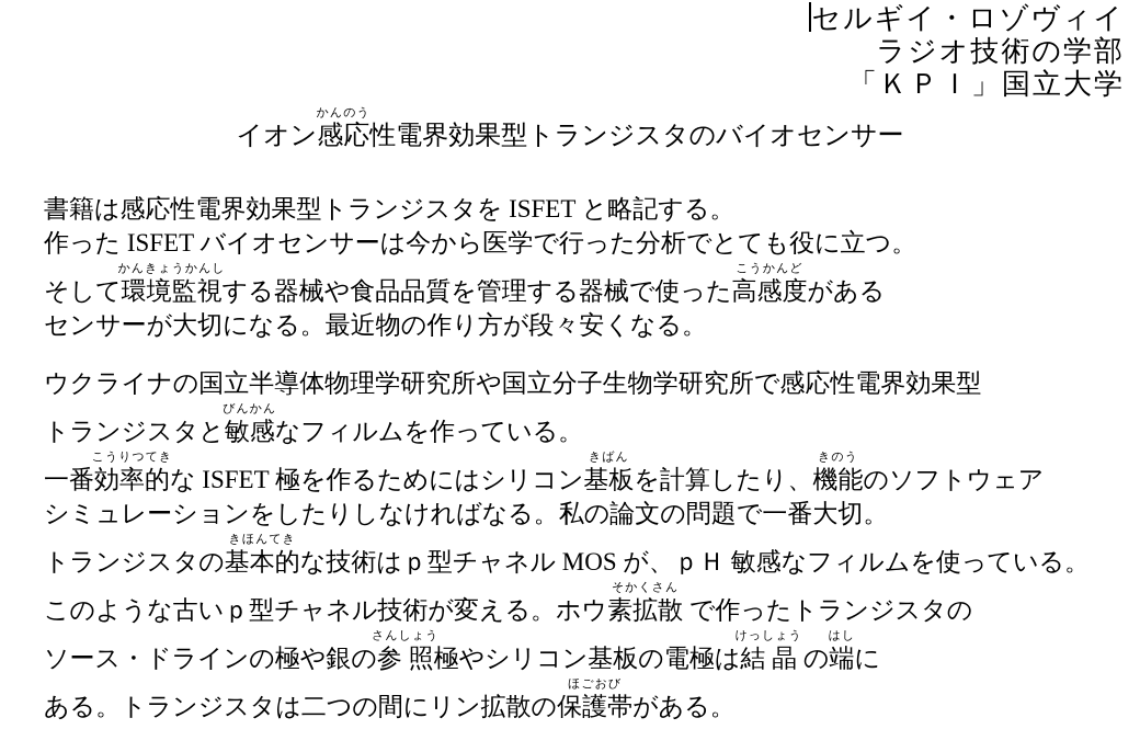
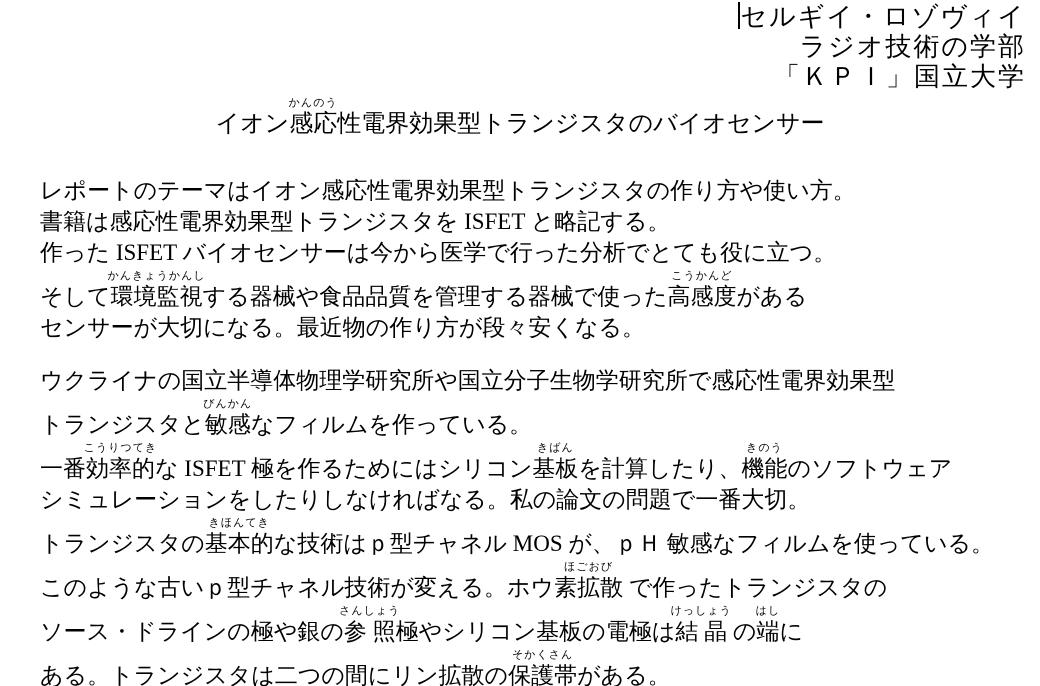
  セルギイ・ロゾヴィイ
  ラジオ技術の学部
  「ＫＰＩ」国立大学
  イオン
  かんのう
  感応性電界効果型トランジスタのバイオセンサー
+ レポートのテーマはイオン感応性電界効果型トランジスタの作り方や使い方。
  書籍は感応性電界効果型トランジスタを ISFET と略記する。
  作った ISFET バイオセンサーは今から医学で行った分析でとても役に立つ。
  そして
  かんきょうかんし
  環境監視する器械や食品品質を管理する器械で使った
  こうかんど
  高感度がある
  センサーが大切になる。最近物の作り方が段々安くなる。
  ウクライナの国立半導体物理学研究所や国立分子生物学研究所で感応性電界効果型
  トランジスタと
  びんかん
  敏感なフィルムを作っている。
  一番
  こうりつてき
  効率的な ISFET 極を作るためにはシリコン
  きばん
  基板を計算したり、
  きのう
  機能のソフトウェア
  シミュレーションをしたりしなければなる。私の論文の問題で一番大切。
  トランジスタの
  きほんてき
  基本的な技術はｐ型チャネル MOS が、ｐＨ 敏感なフィルムを使っている。
  このような古いｐ型チャネル技術が変える。ホウ
- そかくさん
+ ほごおび
  素拡散 で作ったトランジスタの
  ソース・ドラインの極や銀の
  さんしょう
  参 照極やシリコン基板の電極は
  けっしょう
  結 晶 の
  はし
  端に
  ある。トランジスタは二つの間にリン拡散の
- ほごおび
+ そかくさん
  保護帯がある。
